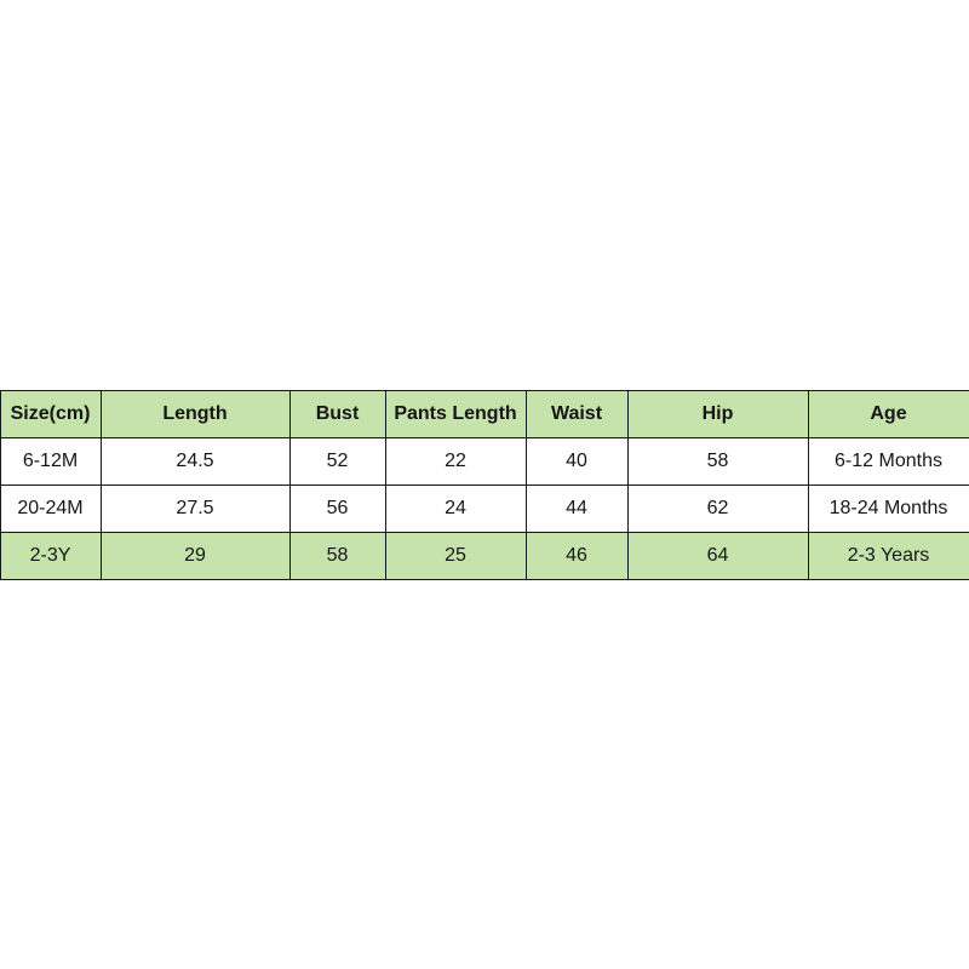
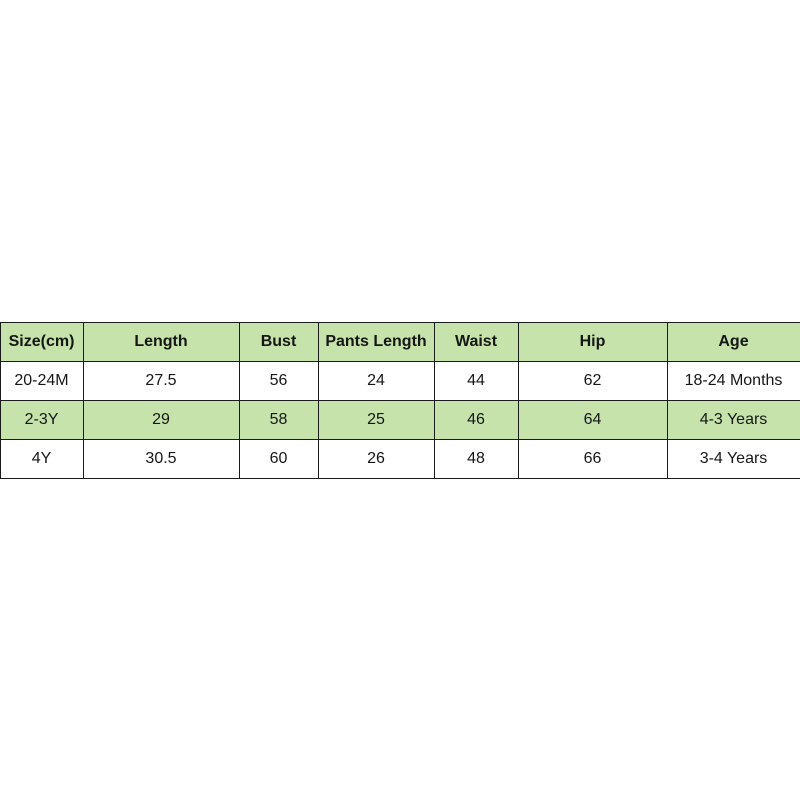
  Size(cm)	Length	Bust	Pants Length	Waist	Hip	Age
- 6-12M	24.5	52	22	40	58	6-12 Months
  20-24M	27.5	56	24	44	62	18-24 Months
- 2-3Y	29	58	25	46	64	2-3 Years
+ 2-3Y	29	58	25	46	64	4-3 Years
+ 4Y	30.5	60	26	48	66	3-4 Years
